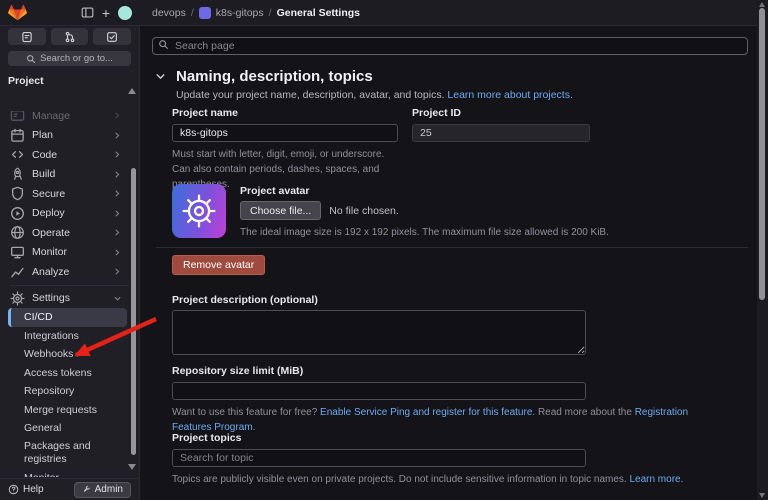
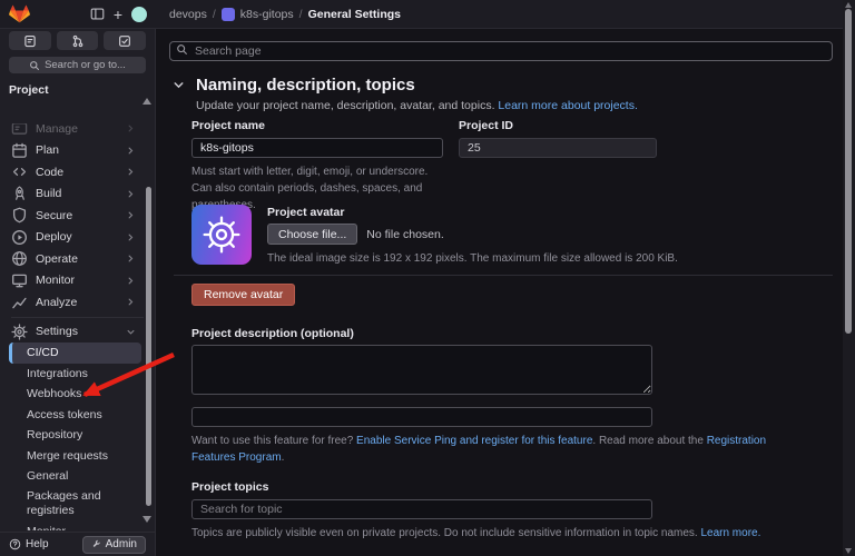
  +
  devops
  /
  k8s-gitops
  /
  General Settings
  Search or go to...
  Project
  Manage
  Plan
  Code
  Build
  Secure
  Deploy
  Operate
  Monitor
  Analyze
  Settings
  CI/CD
  Integrations
  Webhooks
  Access tokens
  Repository
  Merge requests
  General
  Packages and registries
  Help
  Admin
  Search page
  Naming, description, topics
  Update your project name, description, avatar, and topics. Learn more about projects.
  Project name
  k8s-gitops
  Must start with letter, digit, emoji, or underscore. Can also contain periods, dashes, spaces, and ps.
  Project ID
  25
  Project avatar
  Choose file...
  No file chosen.
  The ideal image size is 192 x 192 pixels. The maximum file size allowed is 200 KiB.
  Remove avatar
  Project description (optional)
- Repository size limit (MiB)
  Want to use this feature for free? Enable Service Ping and register for this feature. Read more about the Registration Features Program.
  Project topics
  Search for topic
  Topics are publicly visible even on private projects. Do not include sensitive information in topic names. Learn more.
